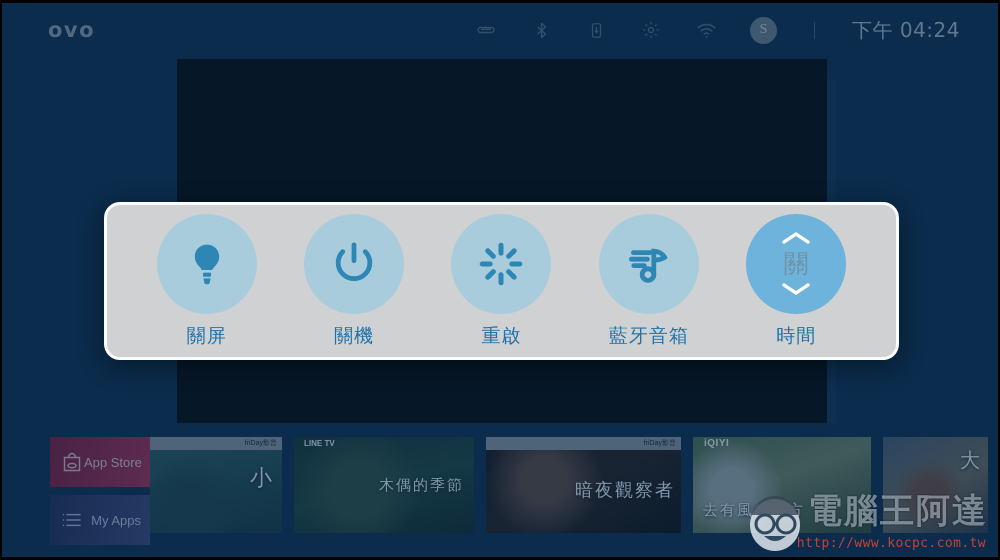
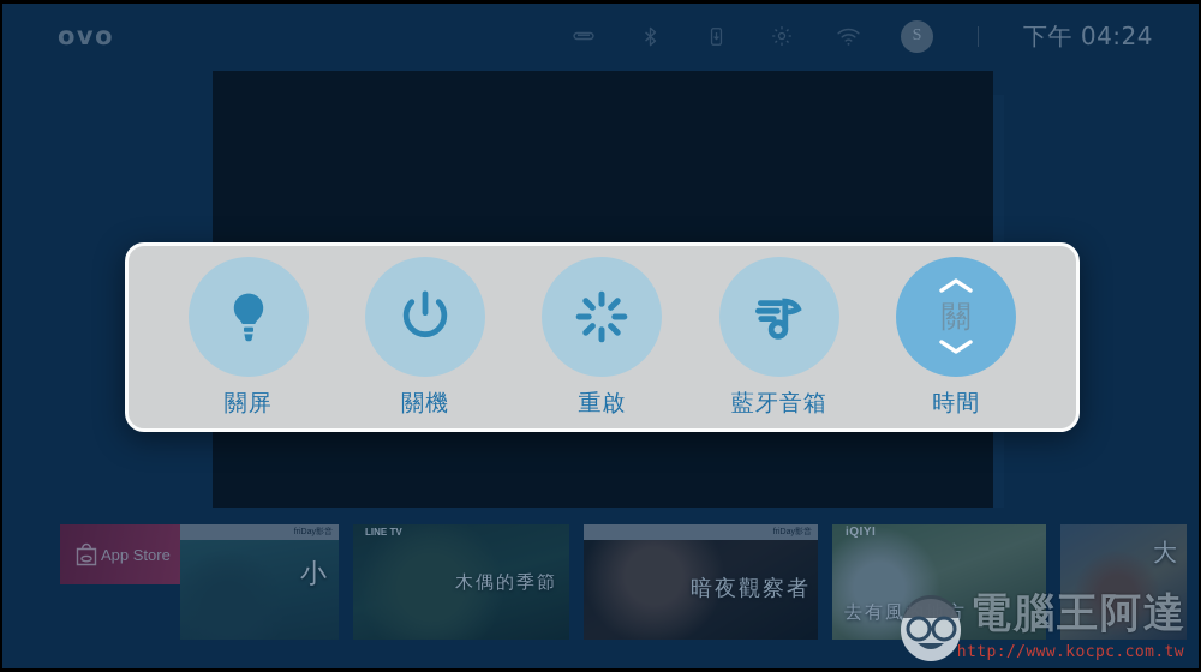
  ovo
  S
  下午 04:24
  App Store
- My Apps
  小
  LINE TV
  木偶的季節
  暗夜觀察者
  iQIYI
  去有風的地方
  大
  關屏
  關機
  重啟
  藍牙音箱
  關
  時間
  電腦王阿達
  http://www.kocpc.com.tw
